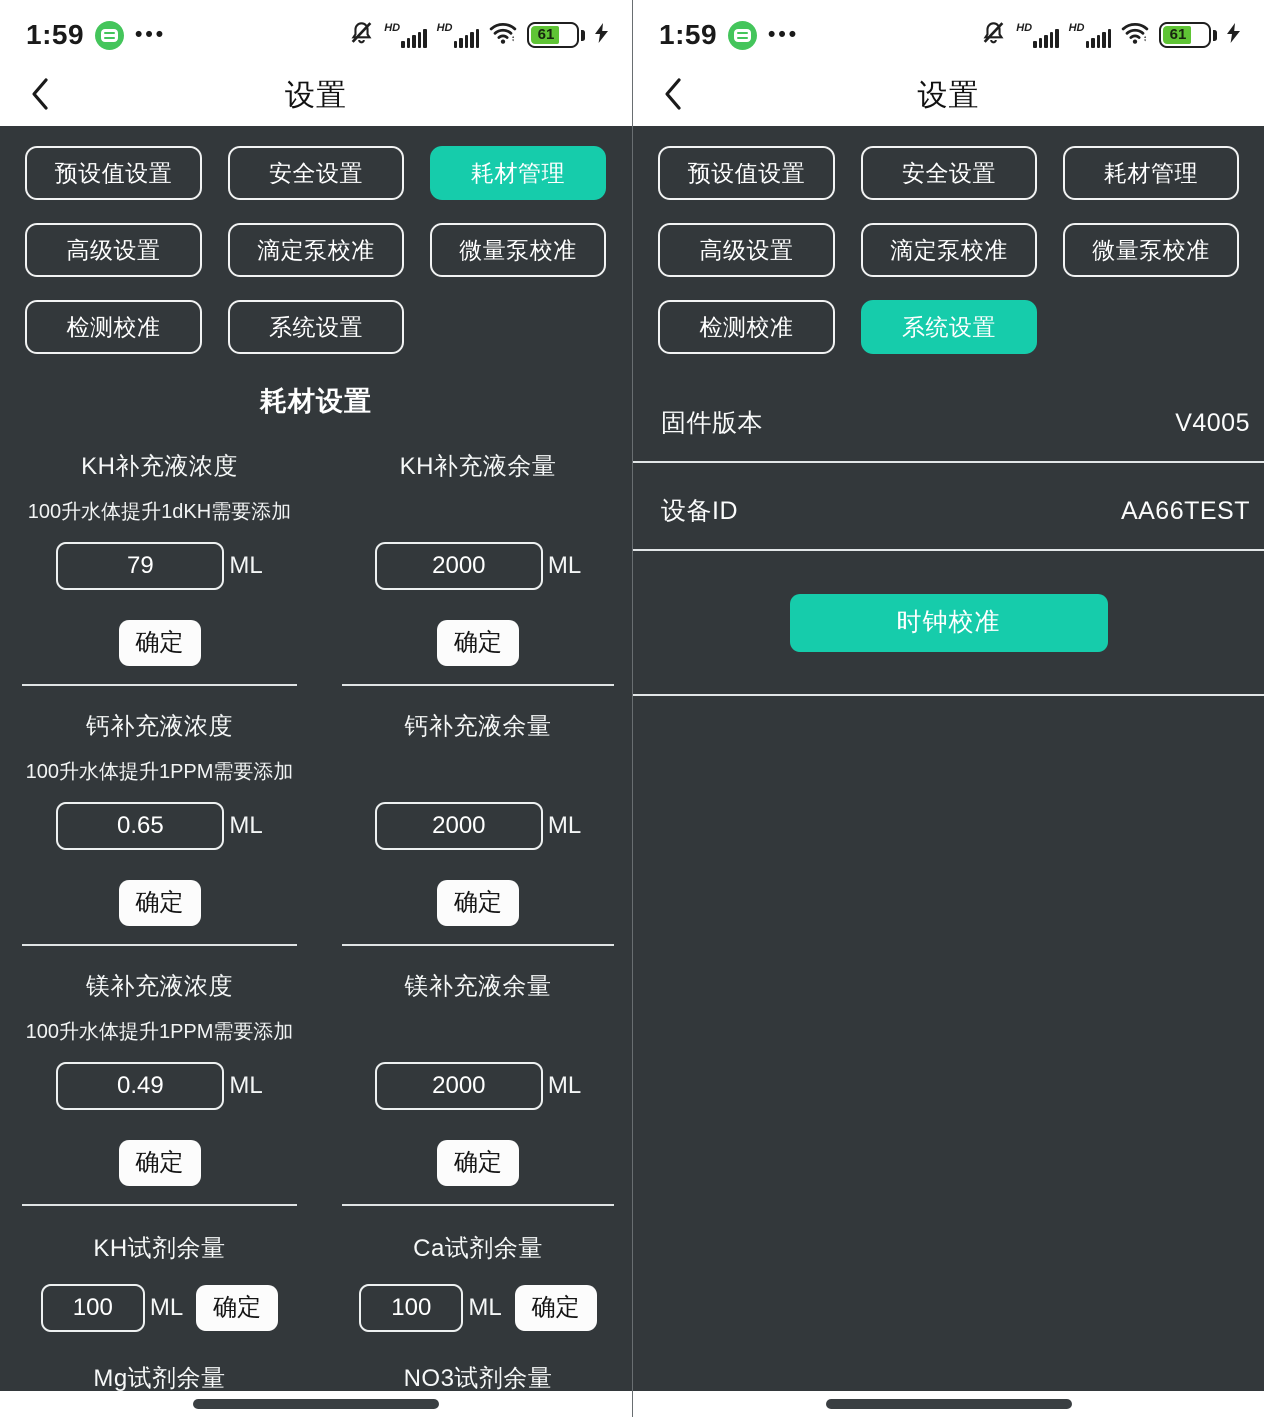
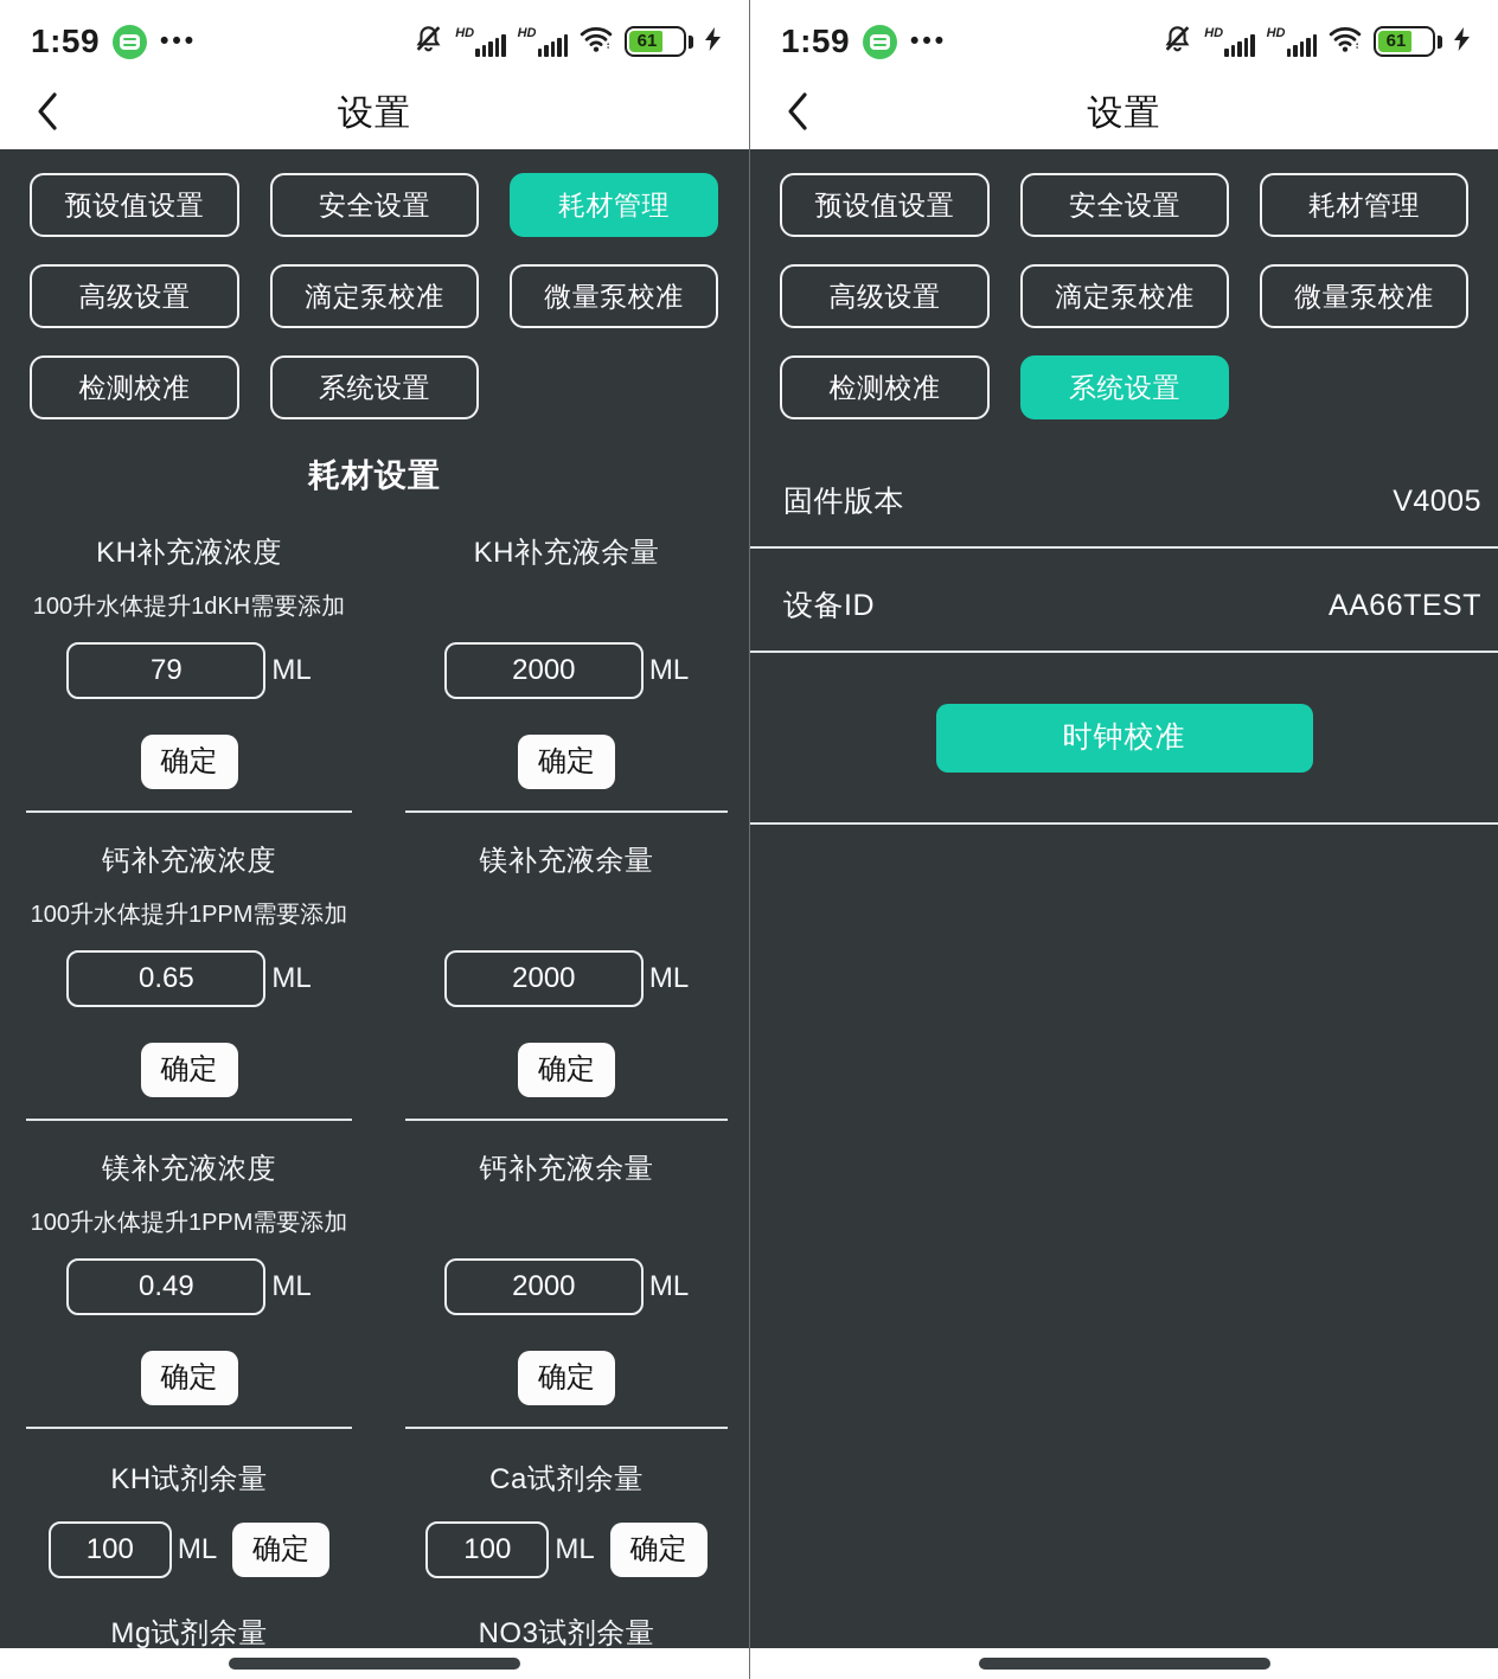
  1:59
  •••
  HD
  HD
  61
  设置
  预设值设置
  安全设置
  耗材管理
  高级设置
  滴定泵校准
  微量泵校准
  检测校准
  系统设置
  耗材设置
  KH补充液浓度
  100升水体提升1dKH需要添加
  79
  ML
  确定
  KH补充液余量
  2000
  ML
  确定
  钙补充液浓度
  100升水体提升1PPM需要添加
  0.65
  ML
  确定
- 钙补充液余量
+ 镁补充液余量
  2000
  ML
  确定
  镁补充液浓度
  100升水体提升1PPM需要添加
  0.49
  ML
  确定
- 镁补充液余量
+ 钙补充液余量
  2000
  ML
  确定
  KH试剂余量
  100
  ML
  确定
  Ca试剂余量
  100
  ML
  确定
  Mg试剂余量
  NO3试剂余量
  1:59
  •••
  HD
  HD
  61
  设置
  预设值设置
  安全设置
  耗材管理
  高级设置
  滴定泵校准
  微量泵校准
  检测校准
  系统设置
  固件版本
  V4005
  设备ID
  AA66TEST
  时钟校准
